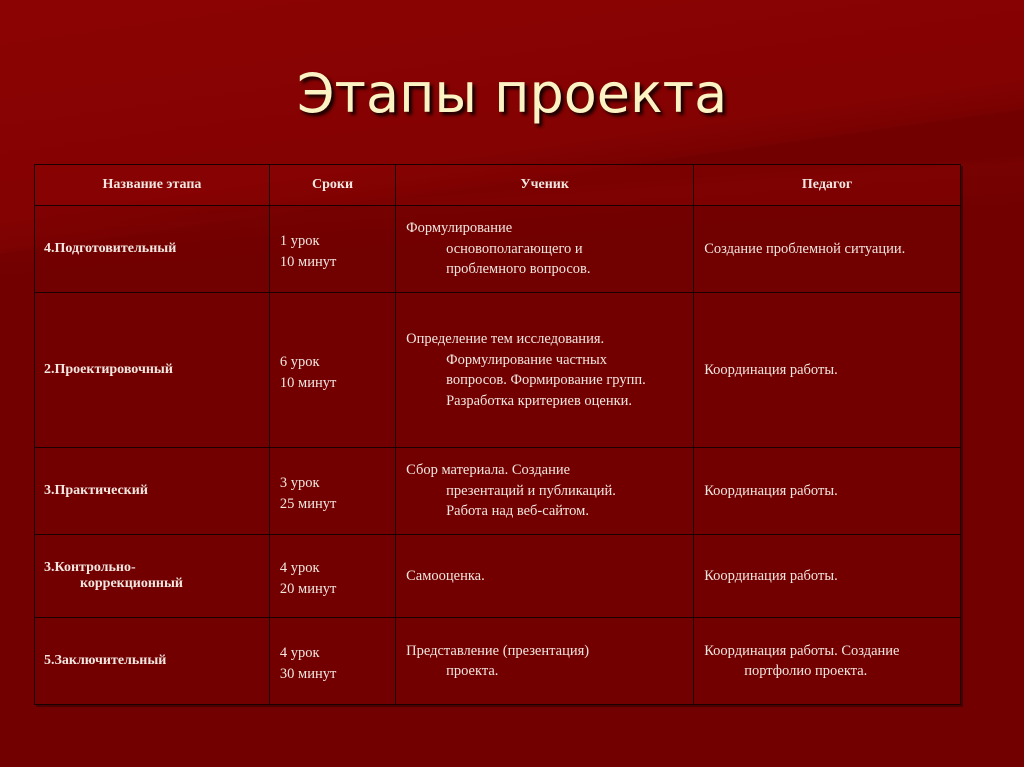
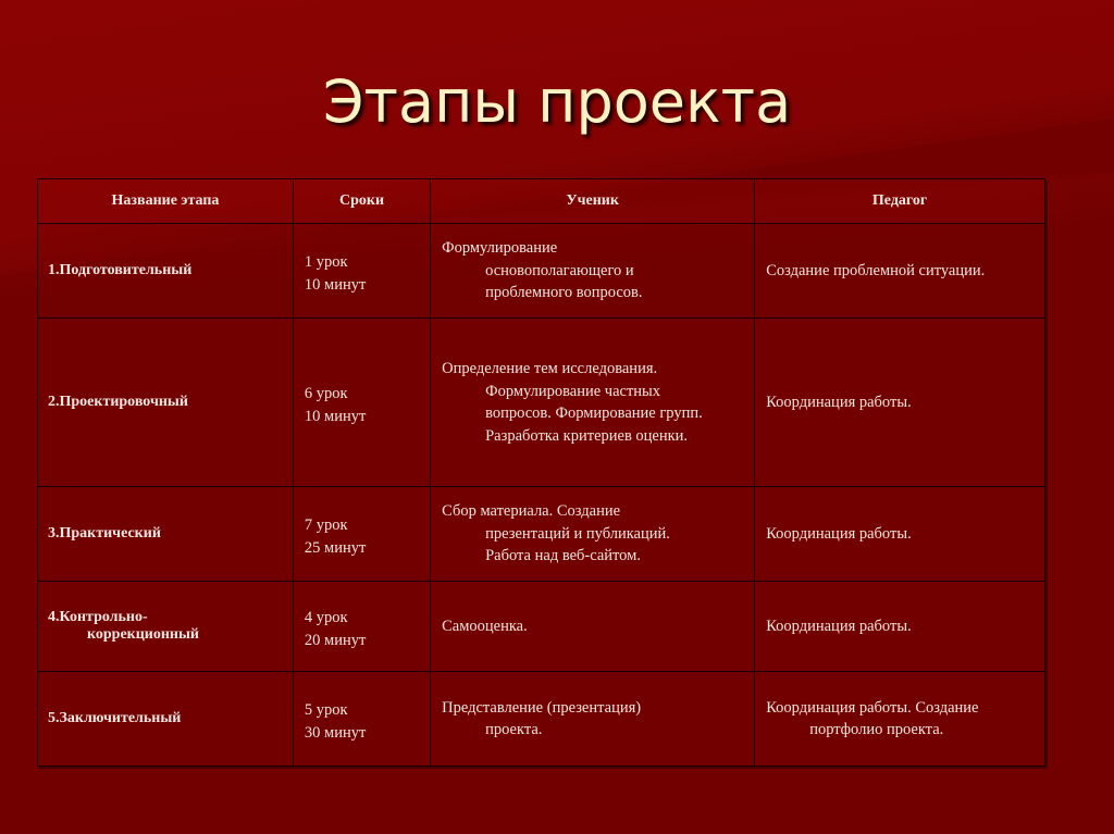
  Этапы проекта
  Название этапа	Сроки	Ученик	Педагог
- 4.Подготовительный	1 урок 10 минут	Формулирование основополагающего и проблемного вопросов.	Создание проблемной ситуации.
+ 1.Подготовительный	1 урок 10 минут	Формулирование основополагающего и проблемного вопросов.	Создание проблемной ситуации.
  2.Проектировочный	6 урок 10 минут	Определение тем исследования. Формулирование частных вопросов. Формирование групп. Разработка критериев оценки.	Координация работы.
- 3.Практический	3 урок 25 минут	Сбор материала. Создание презентаций и публикаций. Работа над веб-сайтом.	Координация работы.
+ 3.Практический	7 урок 25 минут	Сбор материала. Создание презентаций и публикаций. Работа над веб-сайтом.	Координация работы.
- 3.Контрольно- коррекционный	4 урок 20 минут	Самооценка.	Координация работы.
+ 4.Контрольно- коррекционный	4 урок 20 минут	Самооценка.	Координация работы.
- 5.Заключительный	4 урок 30 минут	Представление (презентация) проекта.	Координация работы. Создание портфолио проекта.
+ 5.Заключительный	5 урок 30 минут	Представление (презентация) проекта.	Координация работы. Создание портфолио проекта.
